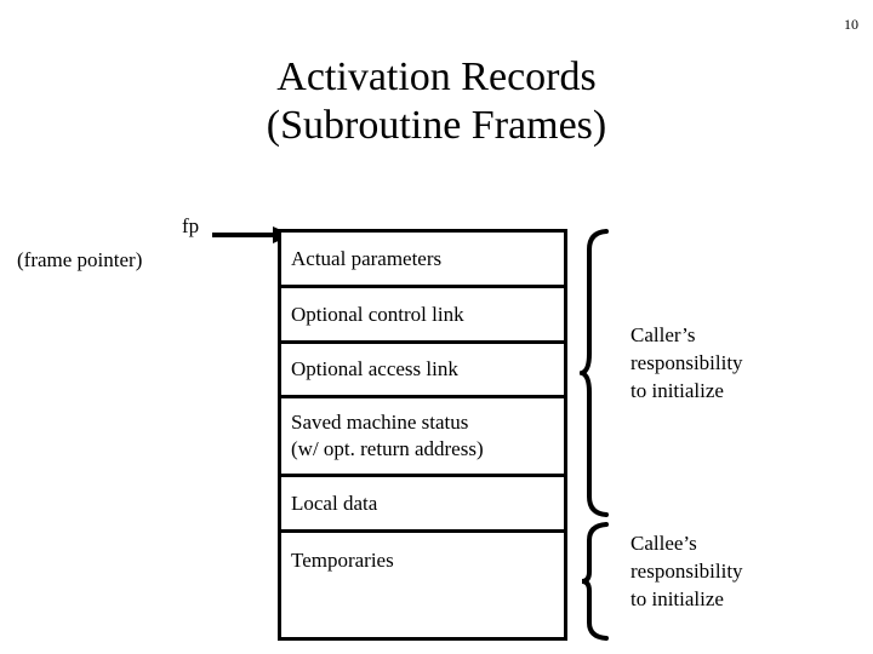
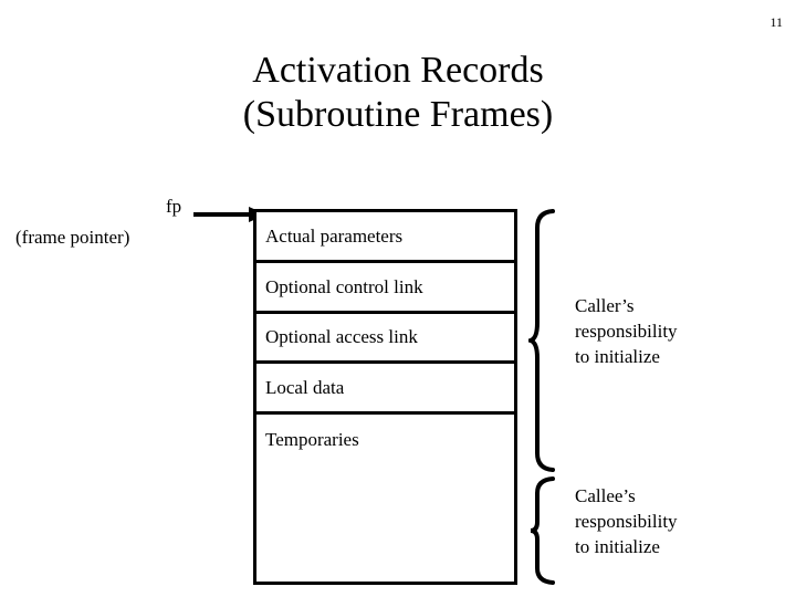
- 10
+ 11
  Activation Records
  (Subroutine Frames)
  fp
  (frame pointer)
  Actual parameters
  Optional control link
  Optional access link
- Saved machine status
- (w/ opt. return address)
  Local data
  Temporaries
  Caller’s
  responsibility
  to initialize
  Callee’s
  responsibility
  to initialize
